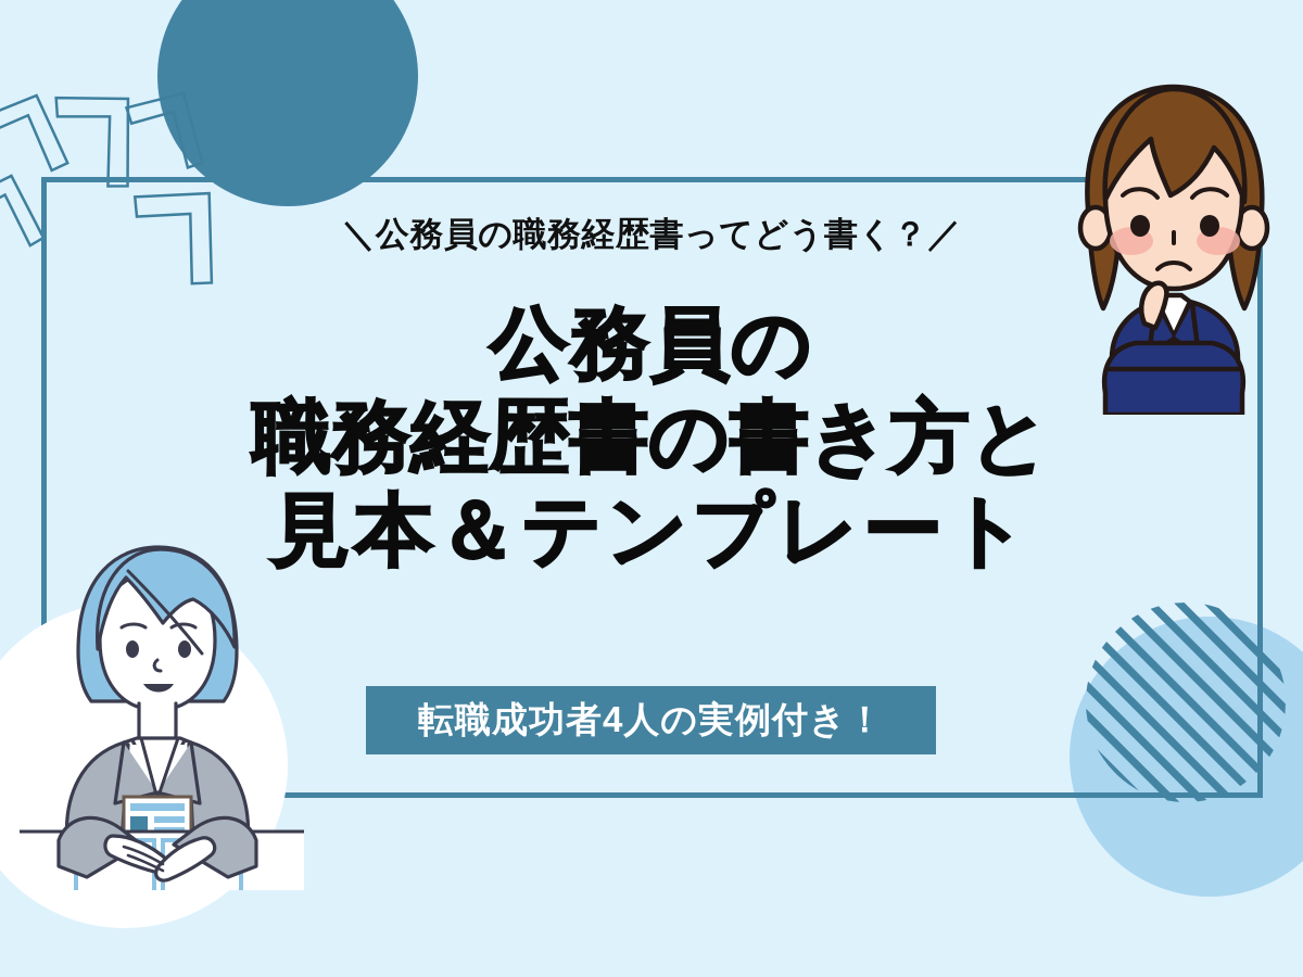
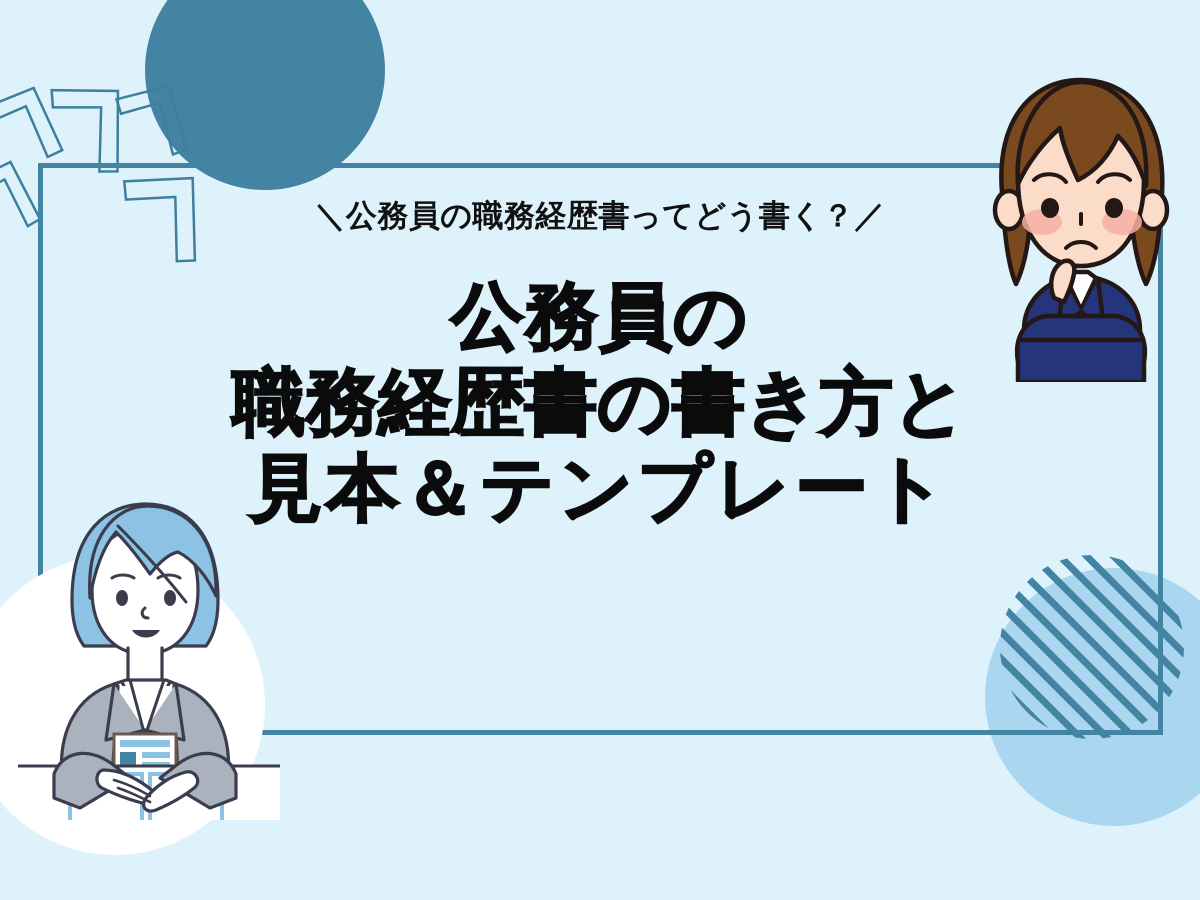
  ＼公務員の職務経歴書ってどう書く？／
  公務員の
  職務経歴書の書き方と
  見本＆テンプレート
- 転職成功者4人の実例付き！
